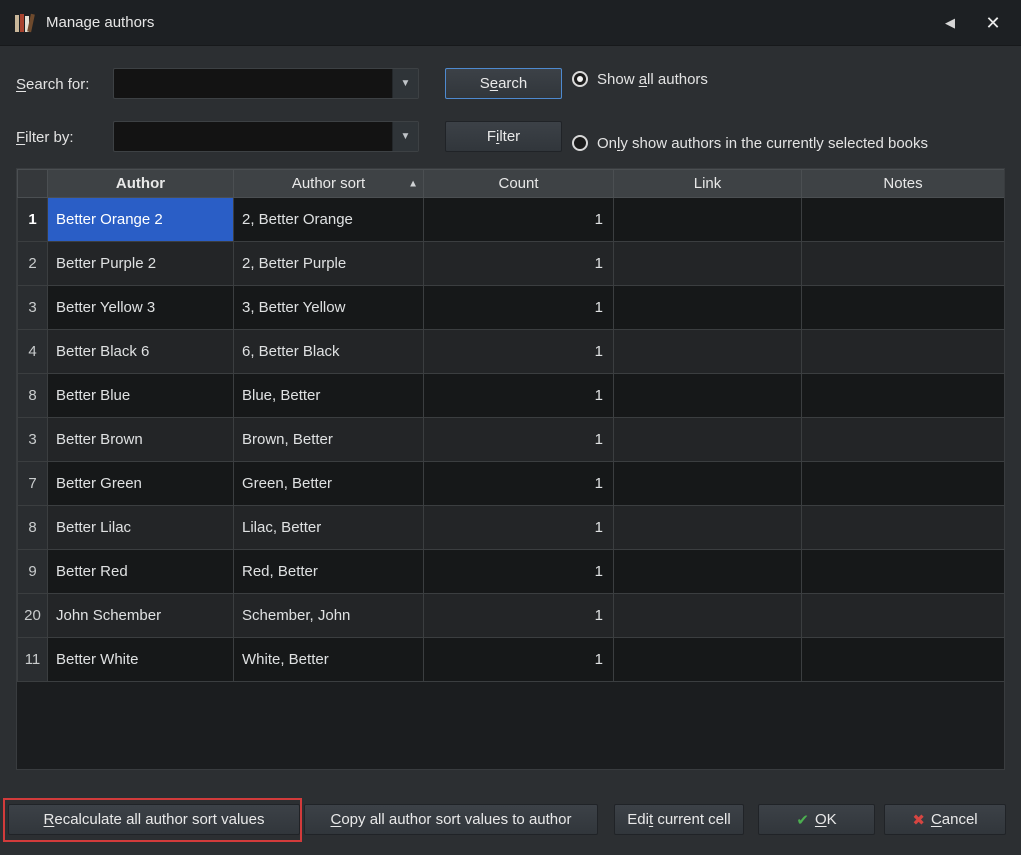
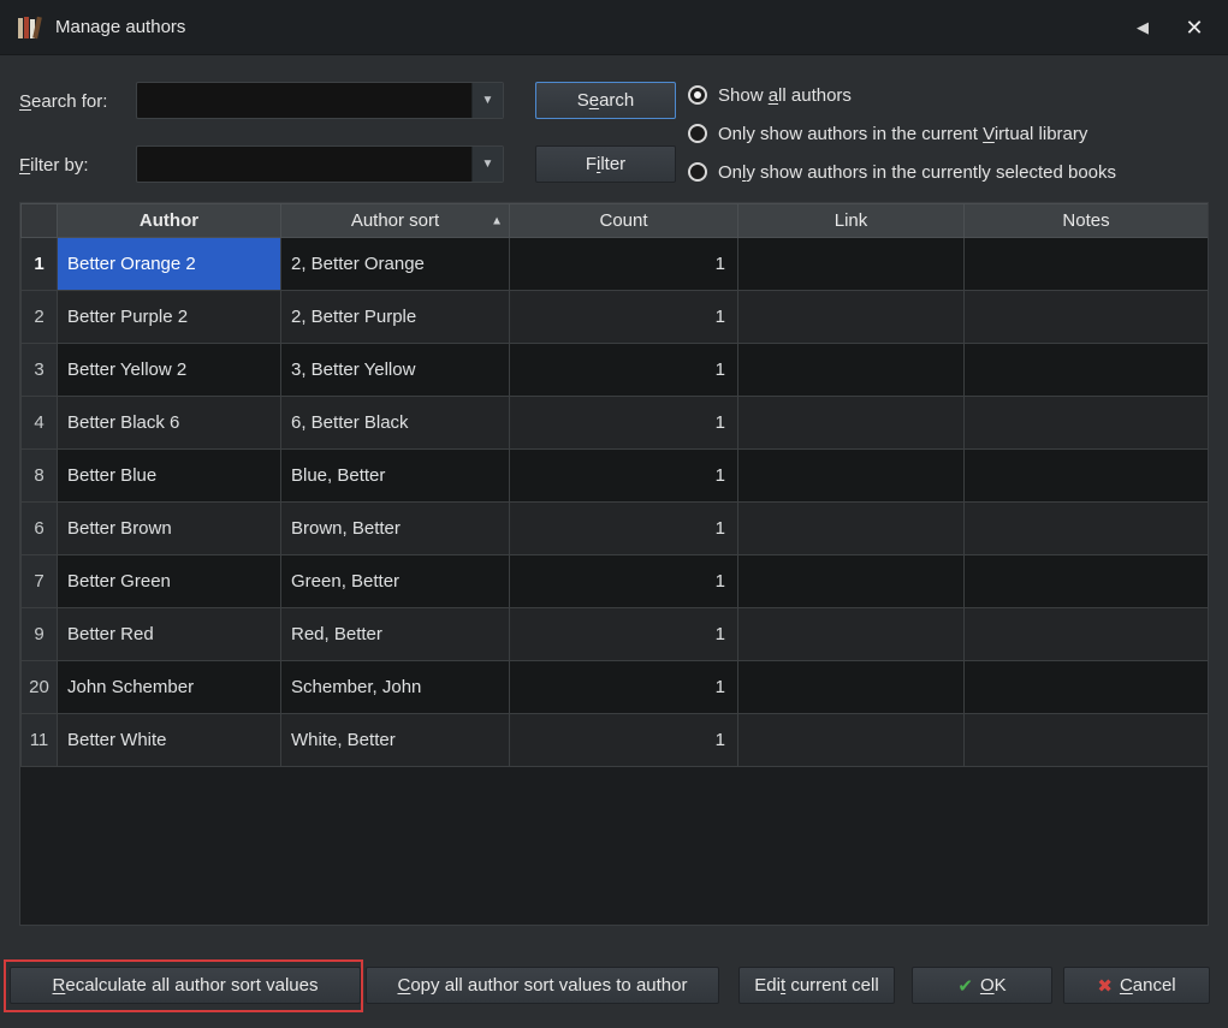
  Manage authors
  ◀
  ✕
  Search for:
  ▼
  Search
  Filter by:
  ▼
  Filter
  Show all authors
+ Only show authors in the current Virtual library
  Only show authors in the currently selected books
  	Author	Author sort ▲	Count	Link	Notes
  1	Better Orange 2	2, Better Orange	1
  2	Better Purple 2	2, Better Purple	1
- 3	Better Yellow 3	3, Better Yellow	1
+ 3	Better Yellow 2	3, Better Yellow	1
  4	Better Black 6	6, Better Black	1
  8	Better Blue	Blue, Better	1
- 3	Better Brown	Brown, Better	1
+ 6	Better Brown	Brown, Better	1
  7	Better Green	Green, Better	1
- 8	Better Lilac	Lilac, Better	1
  9	Better Red	Red, Better	1
  20	John Schember	Schember, John	1
  11	Better White	White, Better	1
  Recalculate all author sort values
  Copy all author sort values to author
  Edit current cell
  ✔
  OK
  ✖
  Cancel
